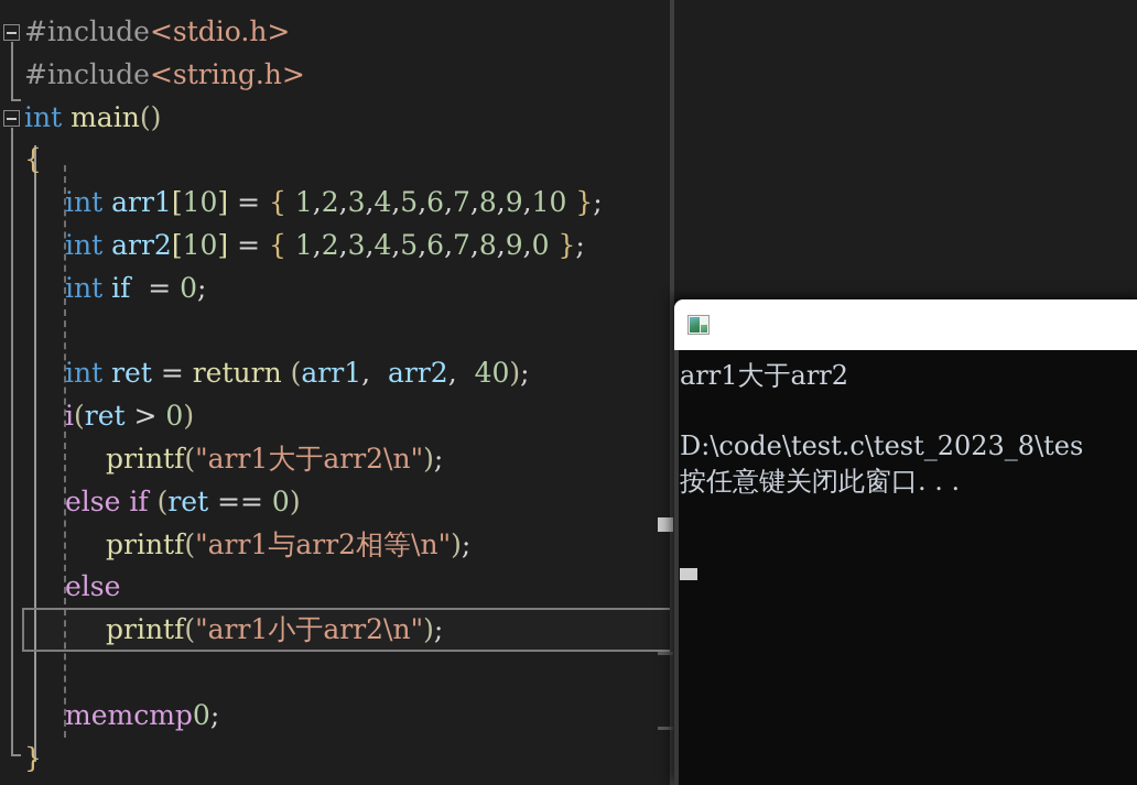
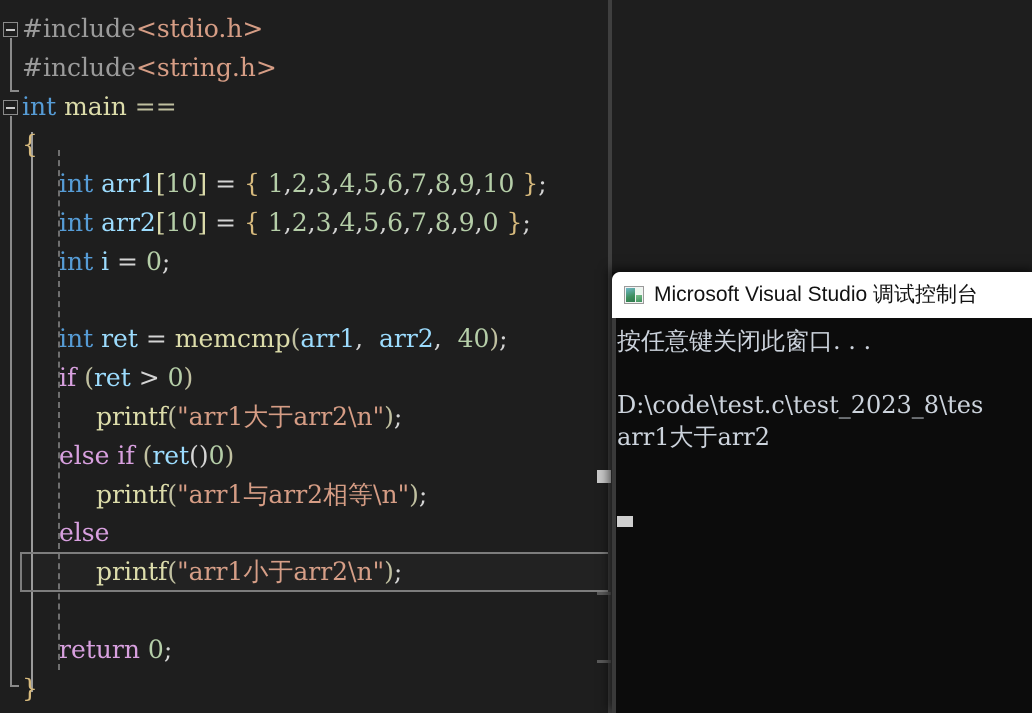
  #include<stdio.h>
  #include<string.h>
- int main()
+ int main ==
  {
  int arr1[10] = { 1,2,3,4,5,6,7,8,9,10 };
  int arr2[10] = { 1,2,3,4,5,6,7,8,9,0 };
- int if = 0;
+ int i = 0;
- int ret = return (arr1, arr2, 40);
+ int ret = memcmp(arr1, arr2, 40);
- i(ret > 0)
+ if (ret > 0)
  printf("arr1大于arr2\n");
- else if (ret == 0)
+ else if (ret()0)
  printf("arr1与arr2相等\n");
  else
  printf("arr1小于arr2\n");
- memcmp0;
+ return 0;
  }
+ Microsoft Visual Studio 调试控制台
- arr1大于arr2
+ 按任意键关闭此窗口. . .
  D:\code\test.c\test_2023_8\tes
- 按任意键关闭此窗口. . .
+ arr1大于arr2
